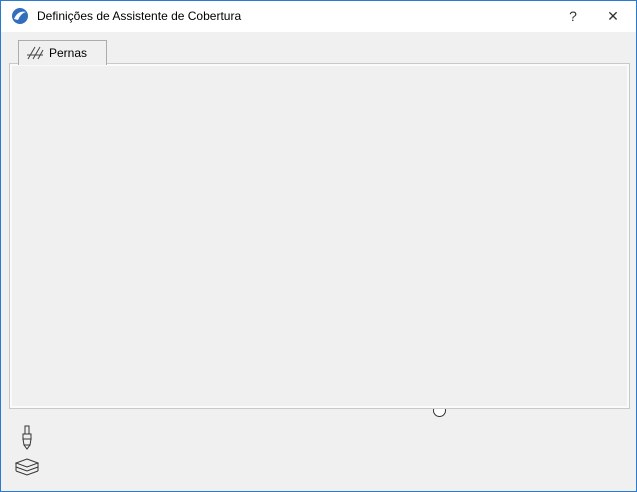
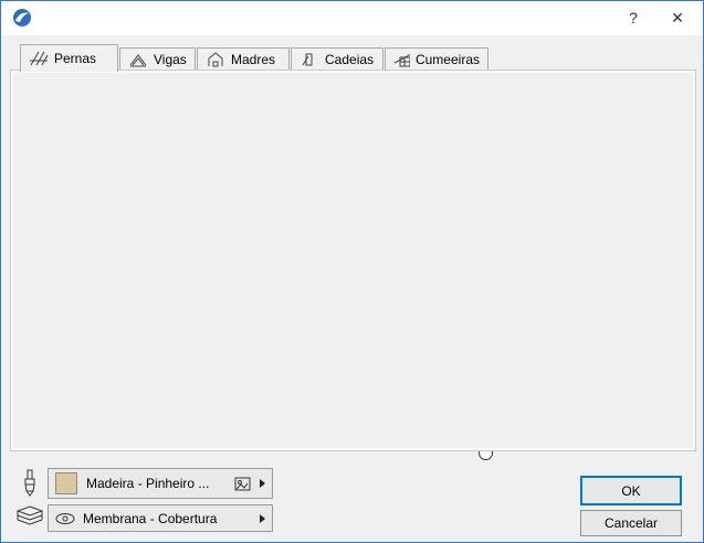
- Definições de Assistente de Cobertura
  ?
  ✕
  Pernas
+ Vigas
+ Madres
+ Cadeias
+ Cumeeiras
+ Madeira - Pinheiro ...
+ Membrana - Cobertura
+ OK
+ Cancelar
